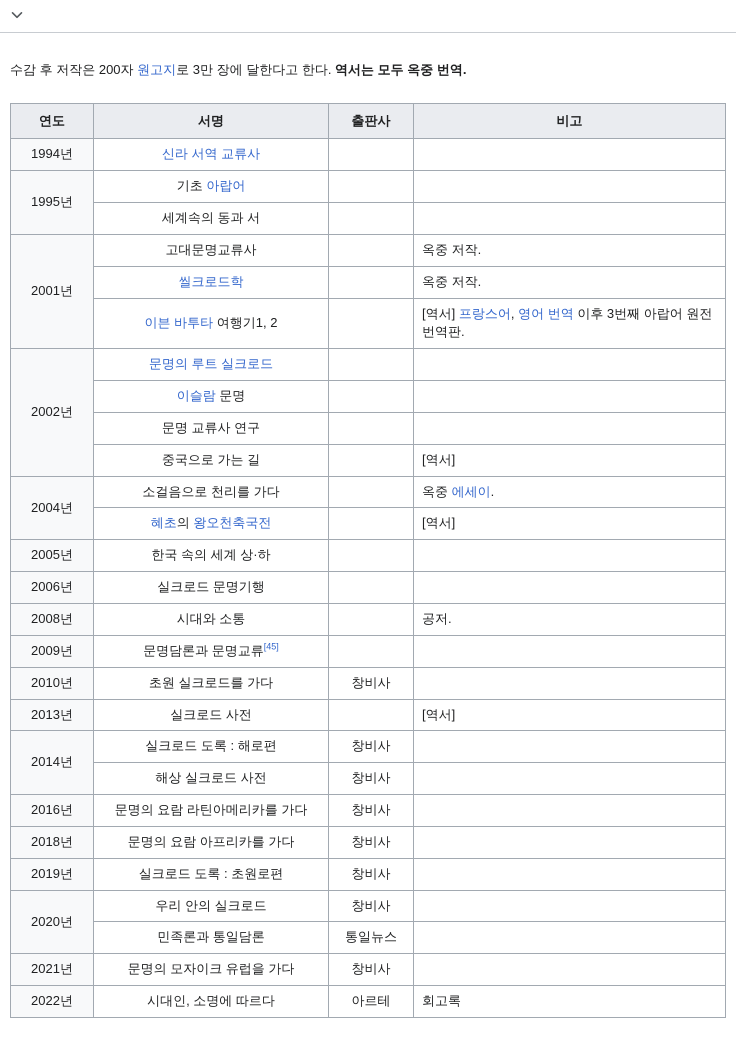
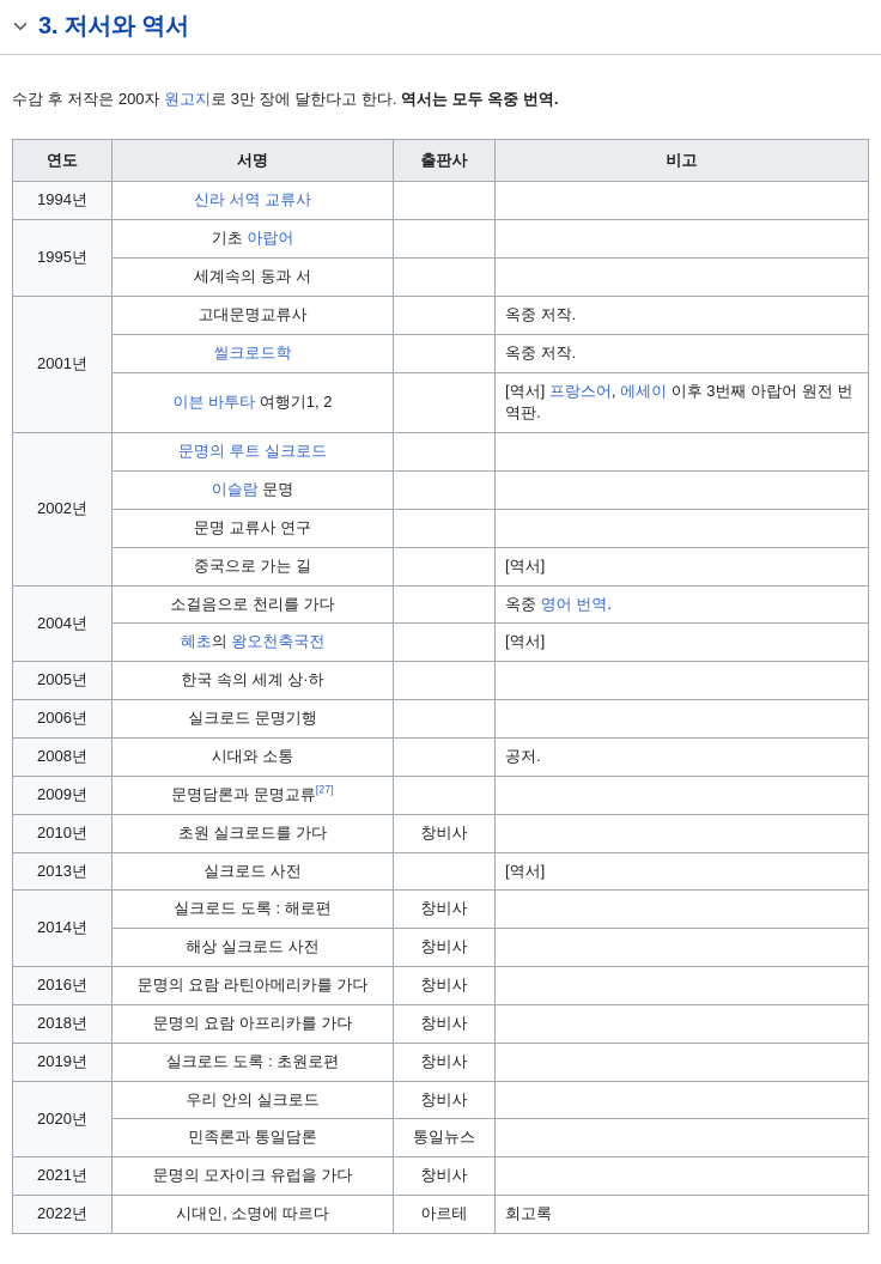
+ 3. 저서와 역서
  수감 후 저작은 200자 원고지로 3만 장에 달한다고 한다. 역서는 모두 옥중 번역.
  연도	서명	출판사	비고
  1994년	신라 서역 교류사
  1995년	기초 아랍어
  세계속의 동과 서
  2001년	고대문명교류사		옥중 저작.
  씰크로드학		옥중 저작.
- 이븐 바투타 여행기1, 2		[역서] 프랑스어, 영어 번역 이후 3번째 아랍어 원전 번역판.
+ 이븐 바투타 여행기1, 2		[역서] 프랑스어, 에세이 이후 3번째 아랍어 원전 번역판.
  2002년	문명의 루트 실크로드
  이슬람 문명
  문명 교류사 연구
  중국으로 가는 길		[역서]
- 2004년	소걸음으로 천리를 가다		옥중 에세이.
+ 2004년	소걸음으로 천리를 가다		옥중 영어 번역.
  혜초의 왕오천축국전		[역서]
  2005년	한국 속의 세계 상·하
  2006년	실크로드 문명기행
  2008년	시대와 소통		공저.
- 2009년	문명담론과 문명교류[45]
+ 2009년	문명담론과 문명교류[27]
  2010년	초원 실크로드를 가다	창비사
  2013년	실크로드 사전		[역서]
  2014년	실크로드 도록 : 해로편	창비사
  해상 실크로드 사전	창비사
  2016년	문명의 요람 라틴아메리카를 가다	창비사
  2018년	문명의 요람 아프리카를 가다	창비사
  2019년	실크로드 도록 : 초원로편	창비사
  2020년	우리 안의 실크로드	창비사
  민족론과 통일담론	통일뉴스
  2021년	문명의 모자이크 유럽을 가다	창비사
  2022년	시대인, 소명에 따르다	아르테	회고록
